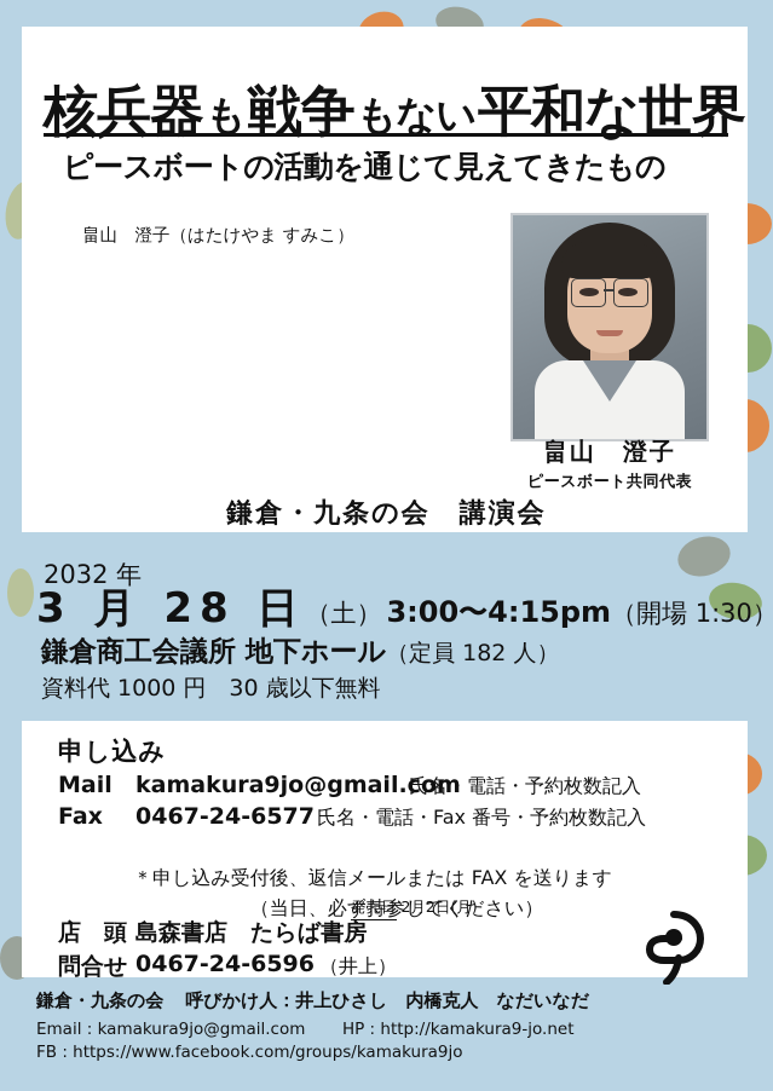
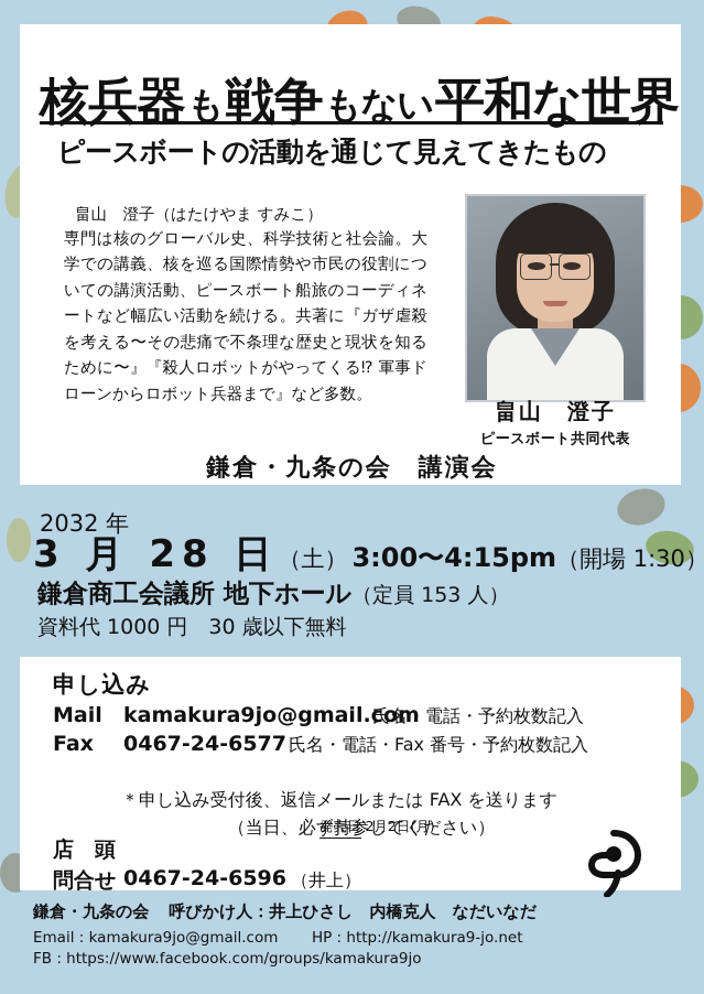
  核兵器
  も
  戦争
  もない
  平和な世界
  ピースボートの活動を通じて見えてきたもの
  畠山 澄子（はたけやま すみこ）
+ 専門は核のグローバル史、科学技術と社会論。大学での講義、核を巡る国際情勢や市民の役割についての講演活動、ピースボート船旅のコーディネートなど幅広い活動を続ける。共著に『ガザ虐殺を考える〜その悲痛で不条理な歴史と現状を知るために〜』『殺人ロボットがやってくる⁉ 軍事ドローンからロボット兵器まで』など多数。
  畠山 澄子
  ピースボート共同代表
  鎌倉・九条の会 講演会
  2032 年
  3 月 28 日
  （土）
  3:00〜4:15pm
  （開場 1:30）
- 鎌倉商工会議所 地下ホール（定員 182 人）
+ 鎌倉商工会議所 地下ホール（定員 153 人）
  資料代 1000 円 30 歳以下無料
  申し込み
  Mail
  kamakura9jo@gmail.com
  氏名・電話・予約枚数記入
  Fax
  0467-24-6577
  氏名・電話・Fax 番号・予約枚数記入
  ＊申し込み受付後、返信メールまたは FAX を送ります
  （当日、必ず持参してください）
  店 頭
- 島森書店 たらば書房
  問合せ
  0467-24-6596
  （井上）
  発売日 2月2日(月)
  鎌倉・九条の会 呼びかけ人：井上ひさし 内橋克人 なだいなだ
  Email : kamakura9jo@gmail.com HP : http://kamakura9-jo.net
  FB : https://www.facebook.com/groups/kamakura9jo
